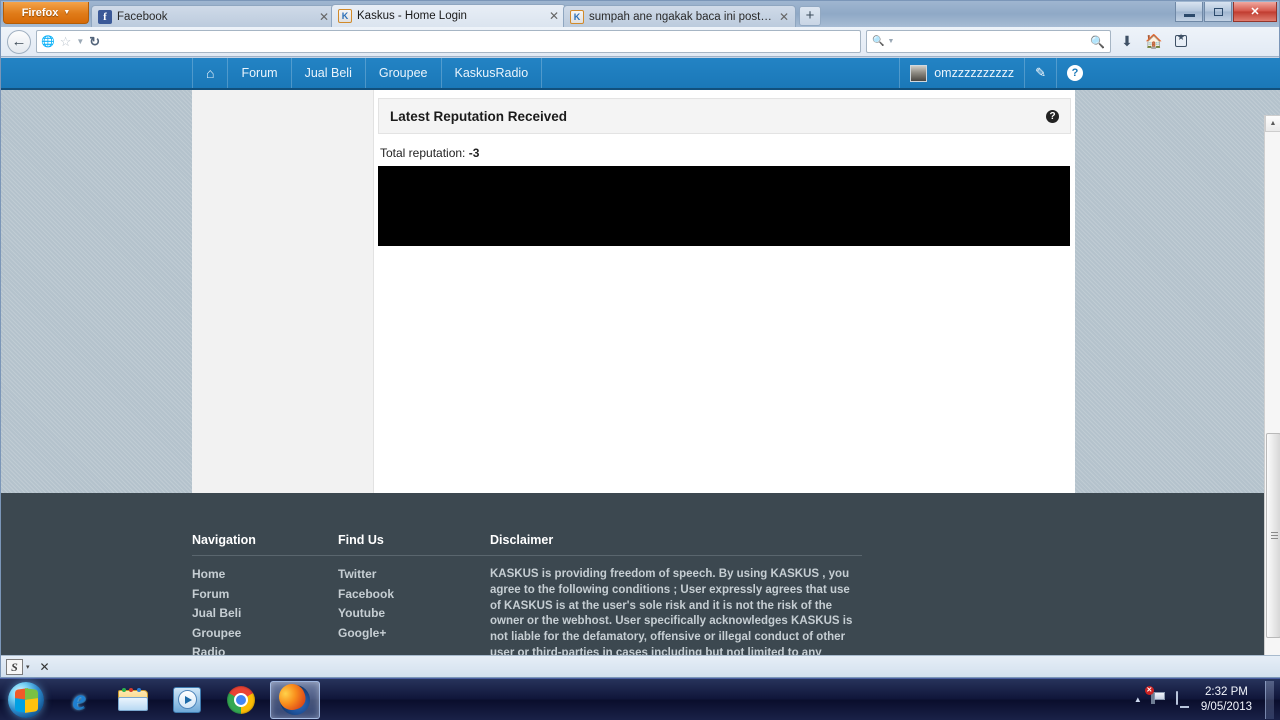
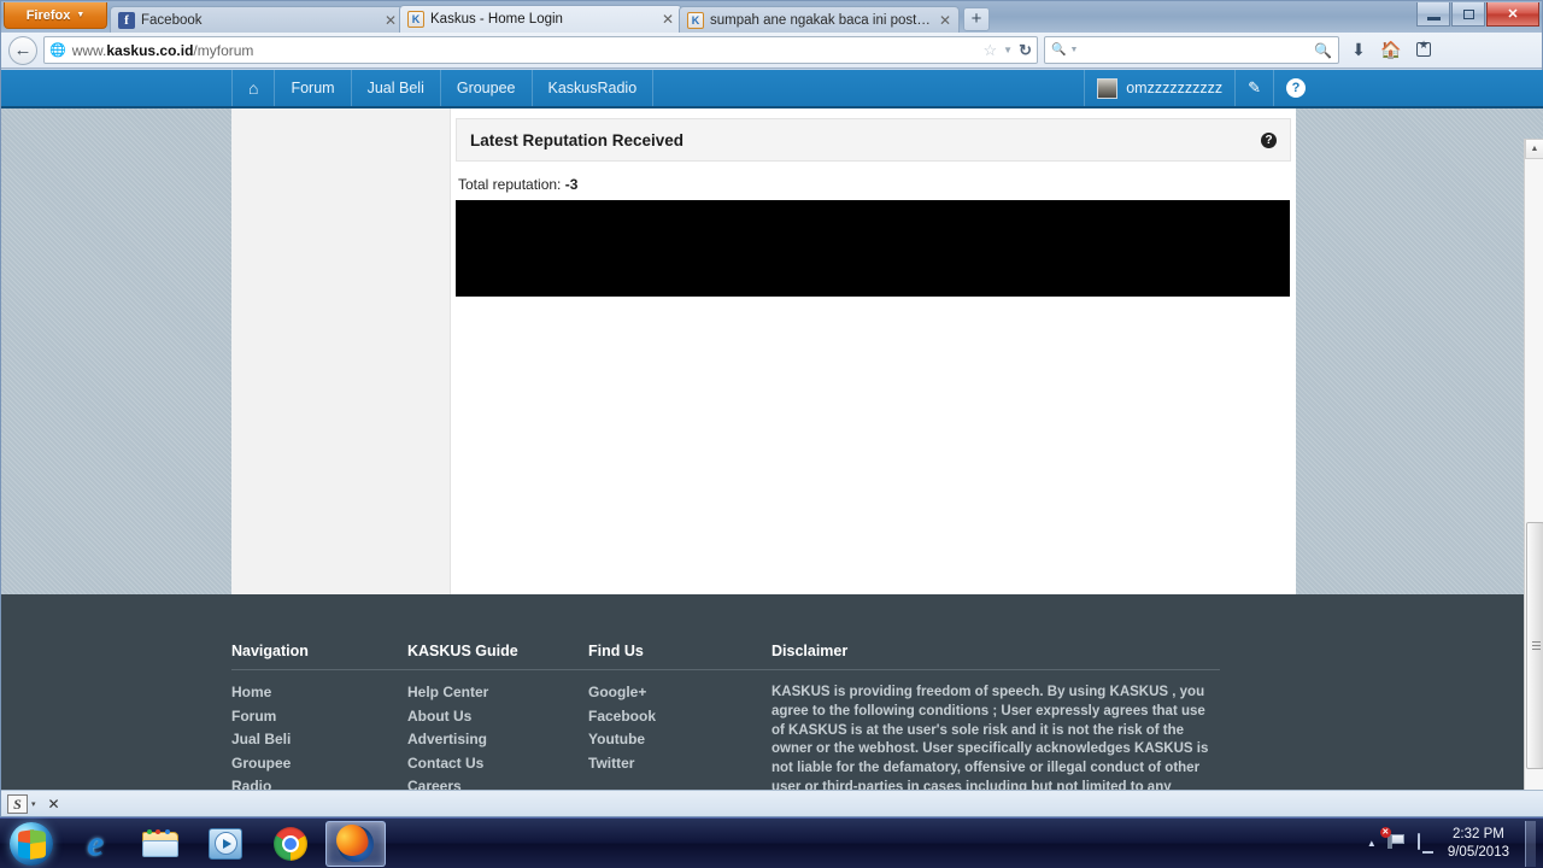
  Firefox
  f
  Facebook
  ✕
  K
  Kaskus - Home Login
  ✕
  K
  sumpah ane ngakak baca ini post d'
  ✕
  +
  ✕
  ←
  🌐
+ www.kaskus.co.id/myforum
  ☆
  ▼
  ↻
  🔍
  🔍
  ⬇
  🏠
  ⌂
  Forum
  Jual Beli
  Groupee
  KaskusRadio
  omzzzzzzzzzz
  ✎
  ?
  Latest Reputation Received
  ?
  Total reputation: -3
  Navigation
  Home
  Forum
  Jual Beli
  Groupee
  Radio
+ KASKUS Guide
+ Help Center
+ About Us
+ Advertising
+ Contact Us
+ Careers
  Find Us
- Twitter
+ Google+
  Facebook
  Youtube
- Google+
+ Twitter
  Disclaimer
  KASKUS is providing freedom of speech. By using KASKUS , you agree to the following conditions ; User expressly agrees that use of KASKUS is at the user's sole risk and it is not the risk of the owner or the webhost. User specifically acknowledges KASKUS is not liable for the defamatory, offensive or illegal conduct of other user or third-parties in cases including but not limited to any
  S
  ✕
  e
  ▲
  2:32 PM
  9/05/2013
